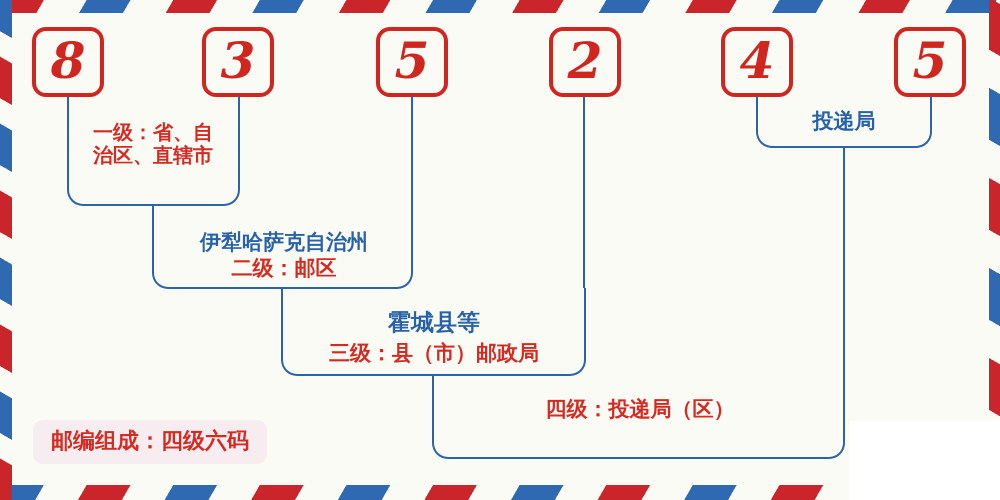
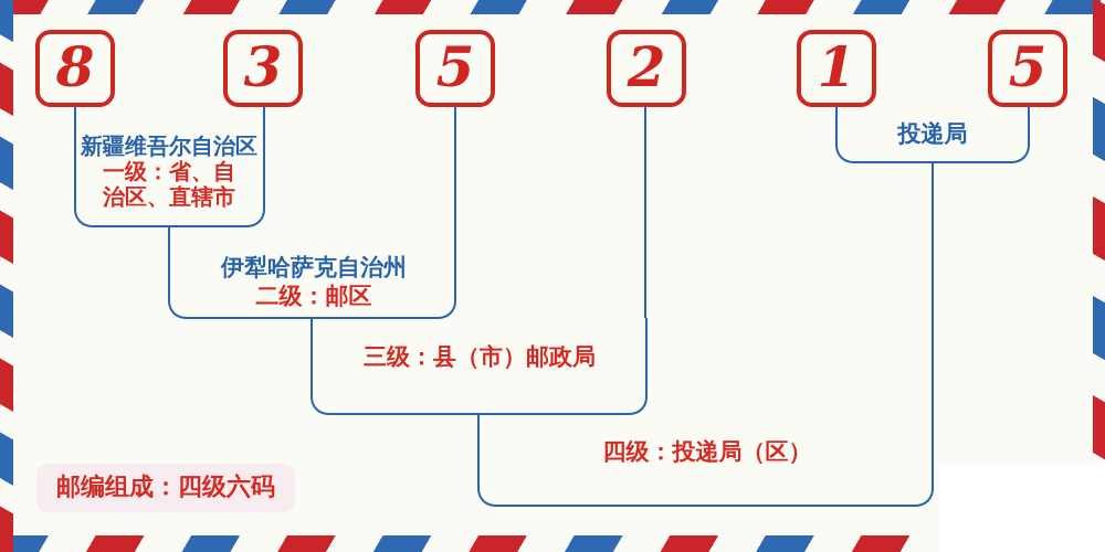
  8
  3
  5
  2
- 4
+ 1
  5
+ 新疆维吾尔自治区
  一级：省、自
  治区、直辖市
  伊犁哈萨克自治州
  二级：邮区
- 霍城县等
  三级：县（市）邮政局
  四级：投递局（区）
  投递局
  邮编组成：四级六码
